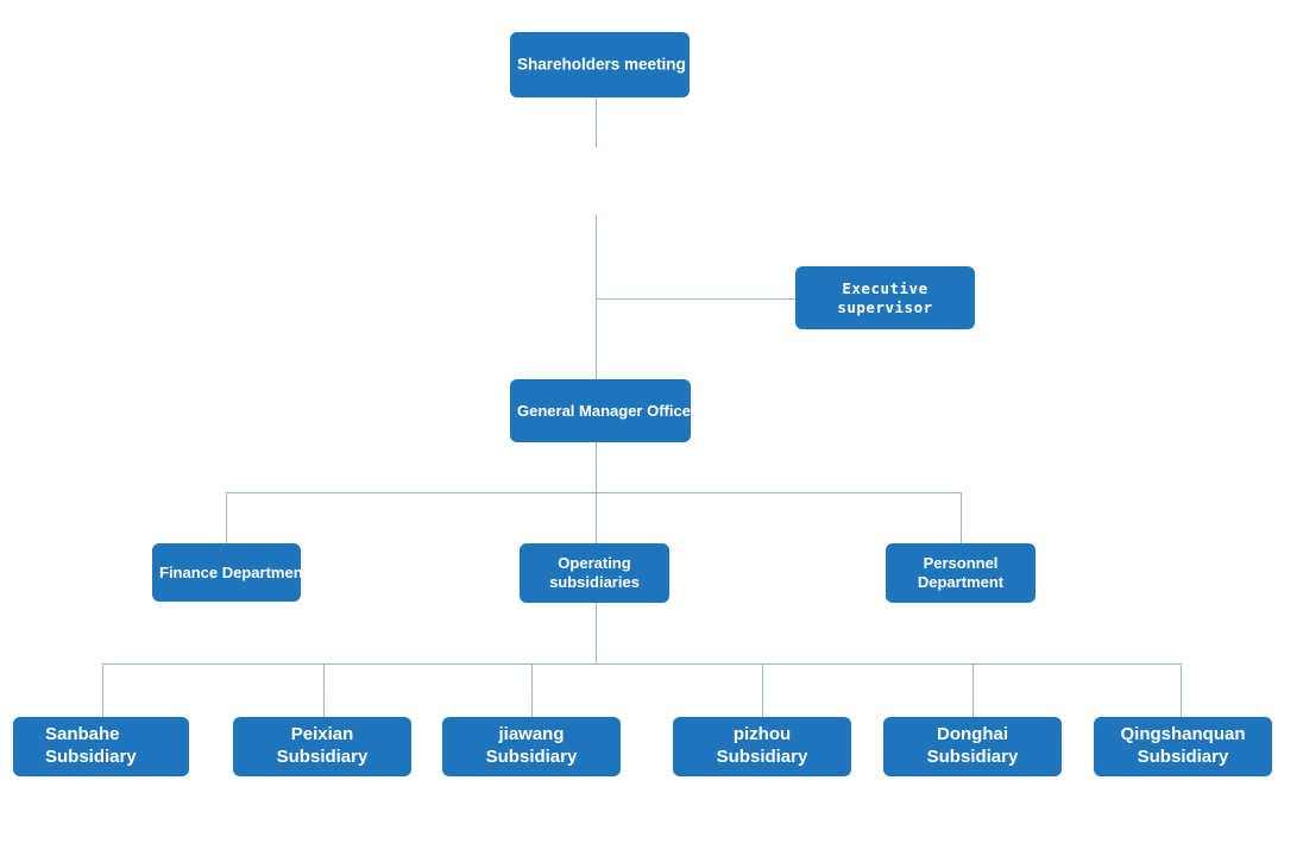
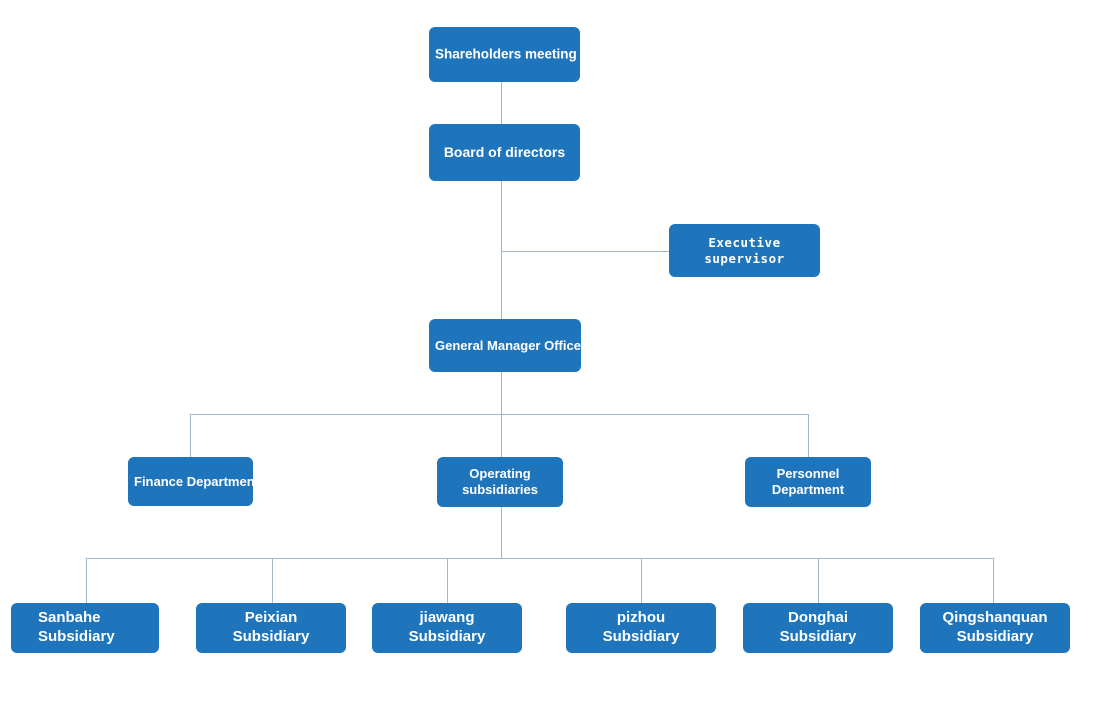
  Shareholders meeting
+ Board of directors
  Executive
  supervisor
  General Manager Office
  Finance Department
  Operating
  subsidiaries
  Personnel
  Department
  Sanbahe
  Subsidiary
  Peixian
  Subsidiary
  jiawang
  Subsidiary
  pizhou
  Subsidiary
  Donghai
  Subsidiary
  Qingshanquan
  Subsidiary
